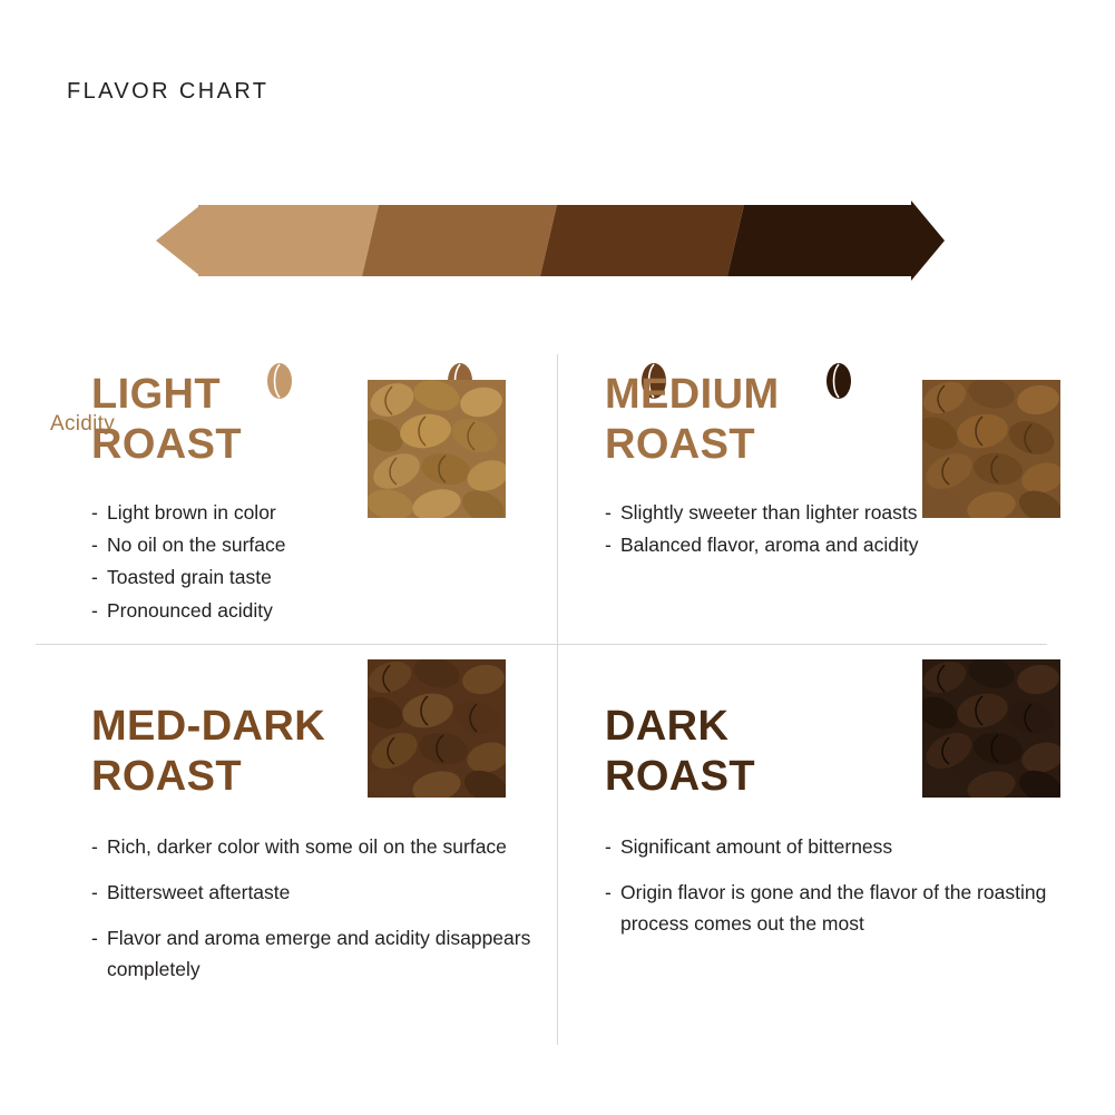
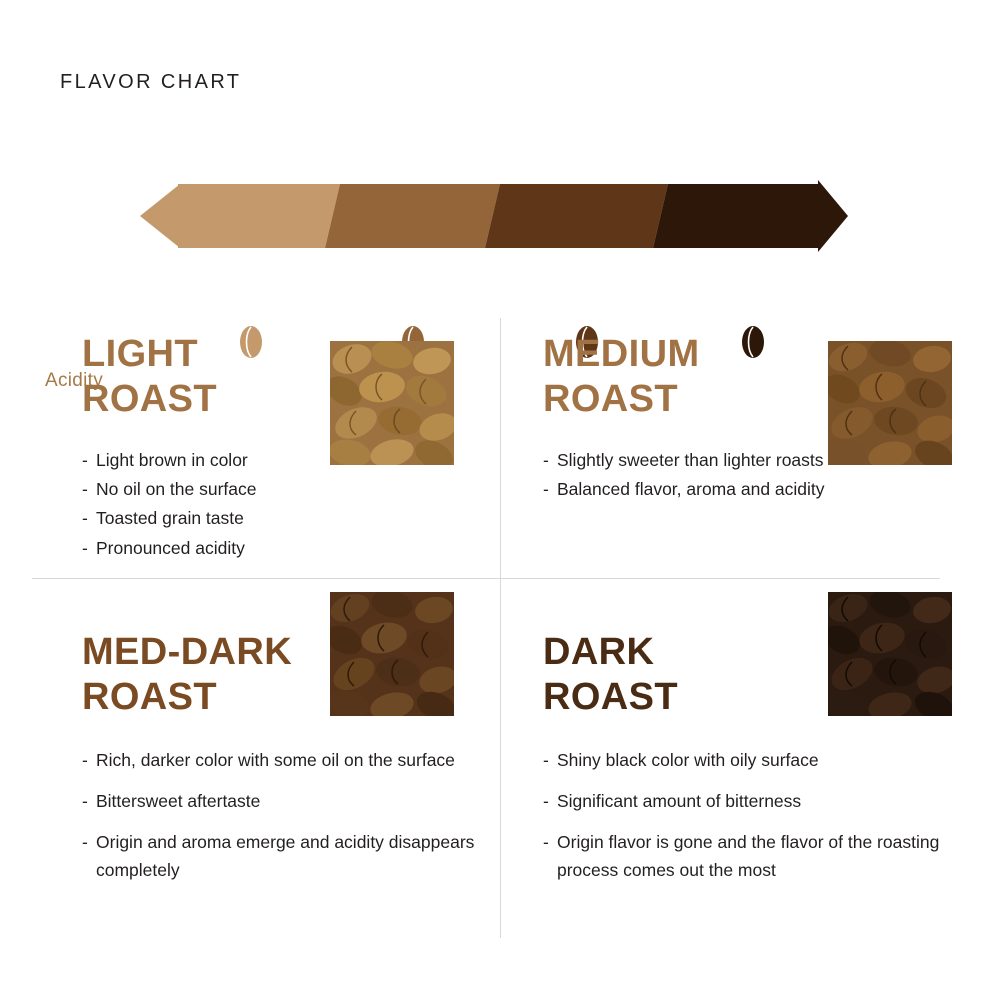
  FLAVOR CHART
  Acidity
  MED-DARK
  LIGHT
  ROAST
  Light brown in color
  No oil on the surface
  Toasted grain taste
  Pronounced acidity
  MEDIUM
  ROAST
  Slightly sweeter than lighter roasts
  Balanced flavor, aroma and acidity
  MED-DARK
  ROAST
  Rich, darker color with some oil on the surface
  Bittersweet aftertaste
- Flavor and aroma emerge and acidity disappears completely
+ Origin and aroma emerge and acidity disappears completely
  DARK
  ROAST
+ Shiny black color with oily surface
  Significant amount of bitterness
  Origin flavor is gone and the flavor of the roasting process comes out the most
